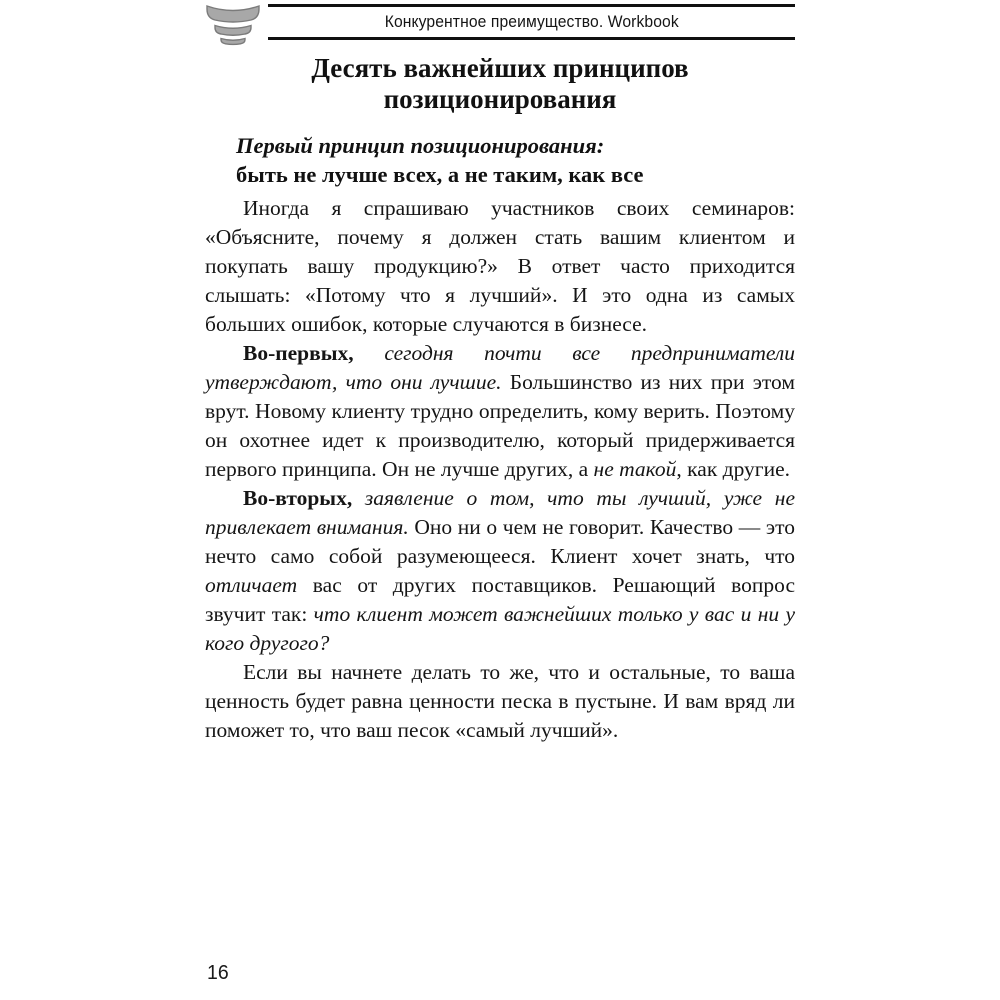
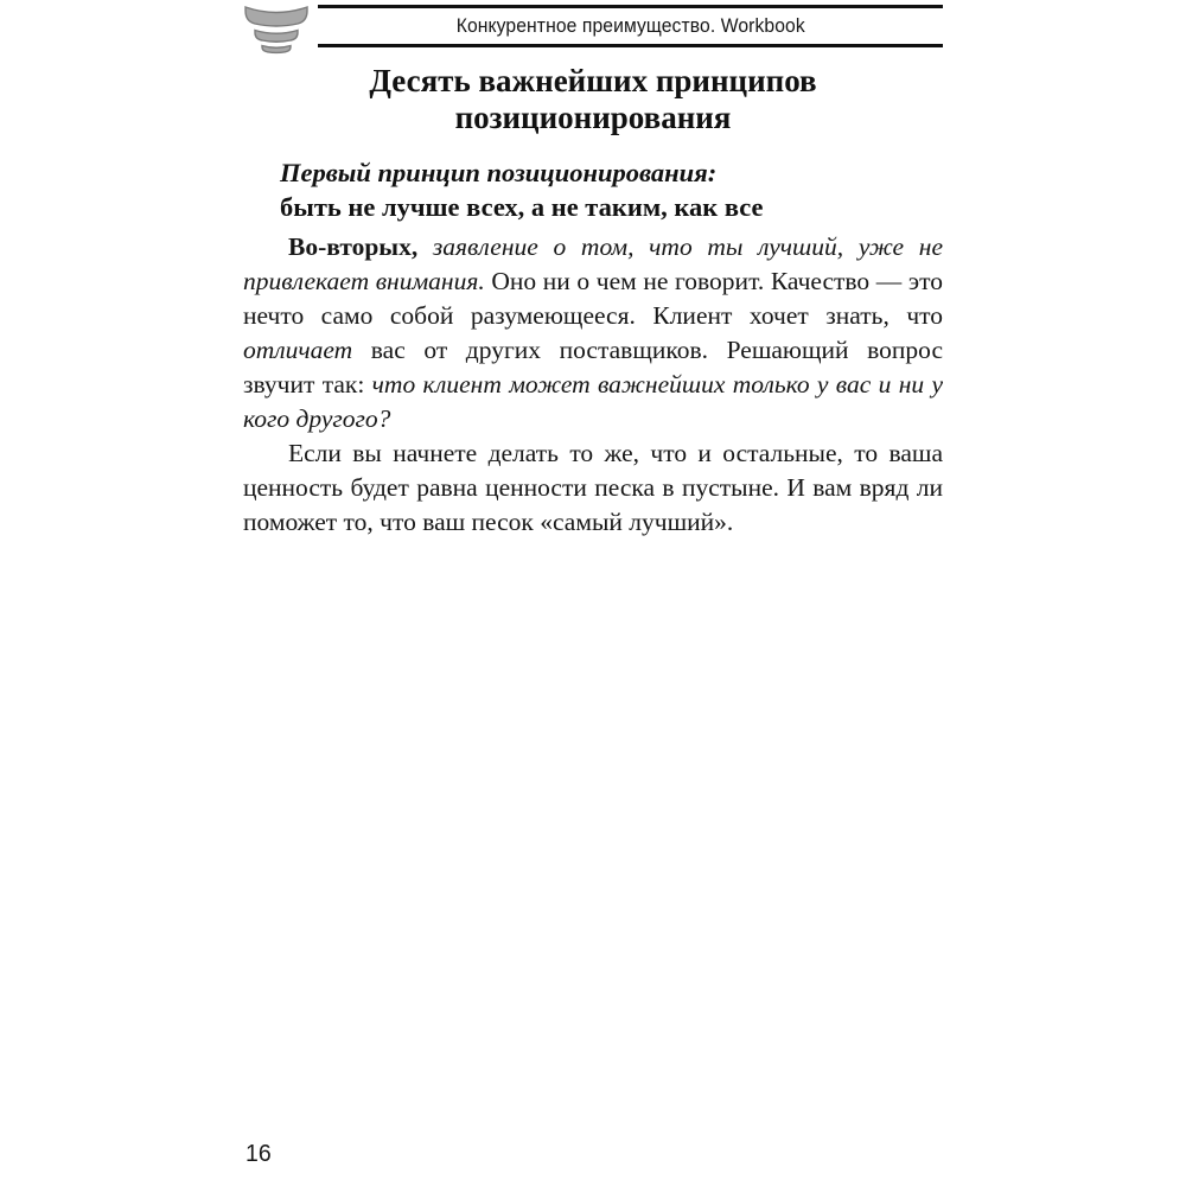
  Конкурентное преимущество. Workbook
  Десять важнейших принципов
  позиционирования
  Первый принцип позиционирования:
  быть не лучше всех, а не таким, как все
- Иногда я спрашиваю участников своих семинаров: «Объясните, почему я должен стать вашим клиентом и покупать вашу продукцию?» В ответ часто приходится слышать: «Потому что я лучший». И это одна из самых больших ошибок, которые случаются в бизнесе.
- Во-первых, сегодня почти все предприниматели утверждают, что они лучшие. Большинство из них при этом врут. Новому клиенту трудно определить, кому верить. Поэтому он охотнее идет к производителю, который придерживается первого принципа. Он не лучше других, а не такой, как другие.
  Во-вторых, заявление о том, что ты лучший, уже не привлекает внимания. Оно ни о чем не говорит. Качество — это нечто само собой разумеющееся. Клиент хочет знать, что отличает вас от других поставщиков. Решающий вопрос звучит так: что клиент может важнейших только у вас и ни у кого другого?
  Если вы начнете делать то же, что и остальные, то ваша ценность будет равна ценности песка в пустыне. И вам вряд ли поможет то, что ваш песок «самый лучший».
  16
